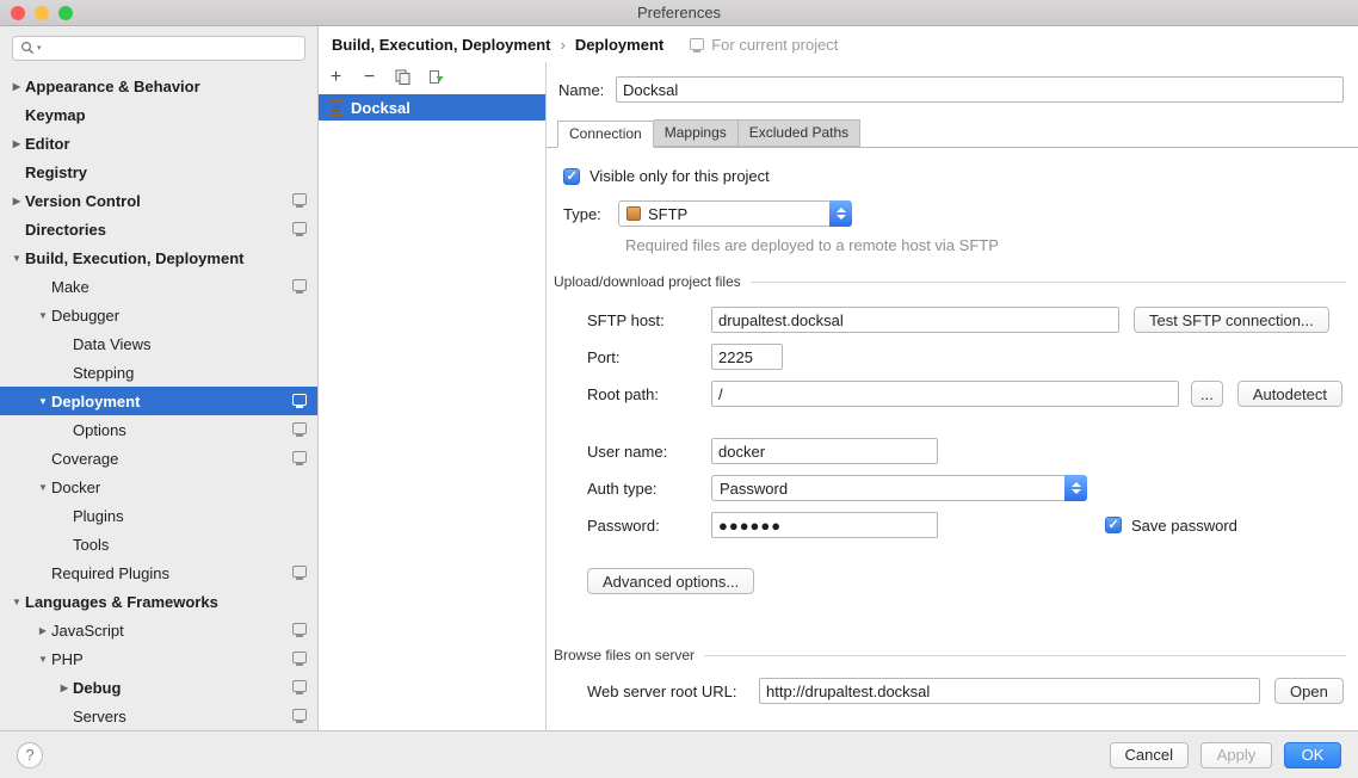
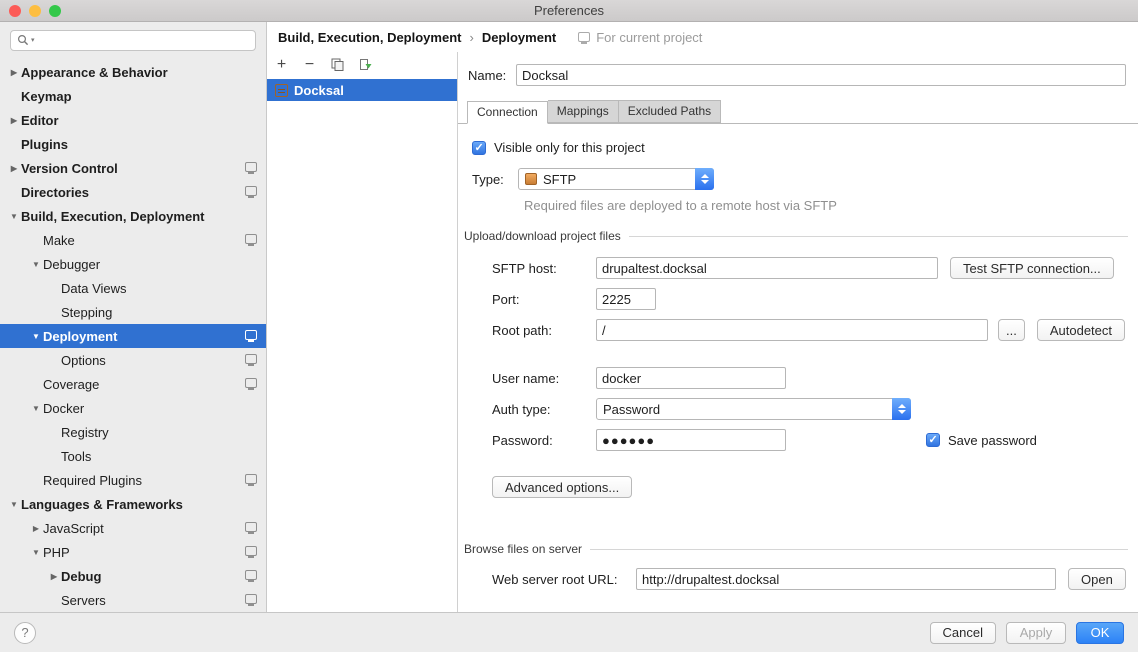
  Preferences
  ▶
  Appearance & Behavior
  Keymap
  ▶
  Editor
- Registry
+ Plugins
  ▶
  Version Control
  Directories
  ▼
  Build, Execution, Deployment
  Make
  ▼
  Debugger
  Data Views
  Stepping
  ▼
  Deployment
  Options
  Coverage
  ▼
  Docker
- Plugins
+ Registry
  Tools
  Required Plugins
  ▼
  Languages & Frameworks
  ▶
  JavaScript
  ▼
  PHP
  ▶
  Debug
  Servers
  Build, Execution, Deployment
  ›
  Deployment
  For current project
  +
  −
  Docksal
  Name:
  Docksal
  Connection
  Mappings
  Excluded Paths
  Visible only for this project
  Type:
  SFTP
  Required files are deployed to a remote host via SFTP
  Upload/download project files
  SFTP host:
  drupaltest.docksal
  Test SFTP connection...
  Port:
  2225
  Root path:
  /
  ...
  Autodetect
  User name:
  docker
  Auth type:
  Password
  Password:
  ●●●●●●
  Save password
  Advanced options...
  Browse files on server
  Web server root URL:
  http://drupaltest.docksal
  Open
  ?
  Cancel
  Apply
  OK
